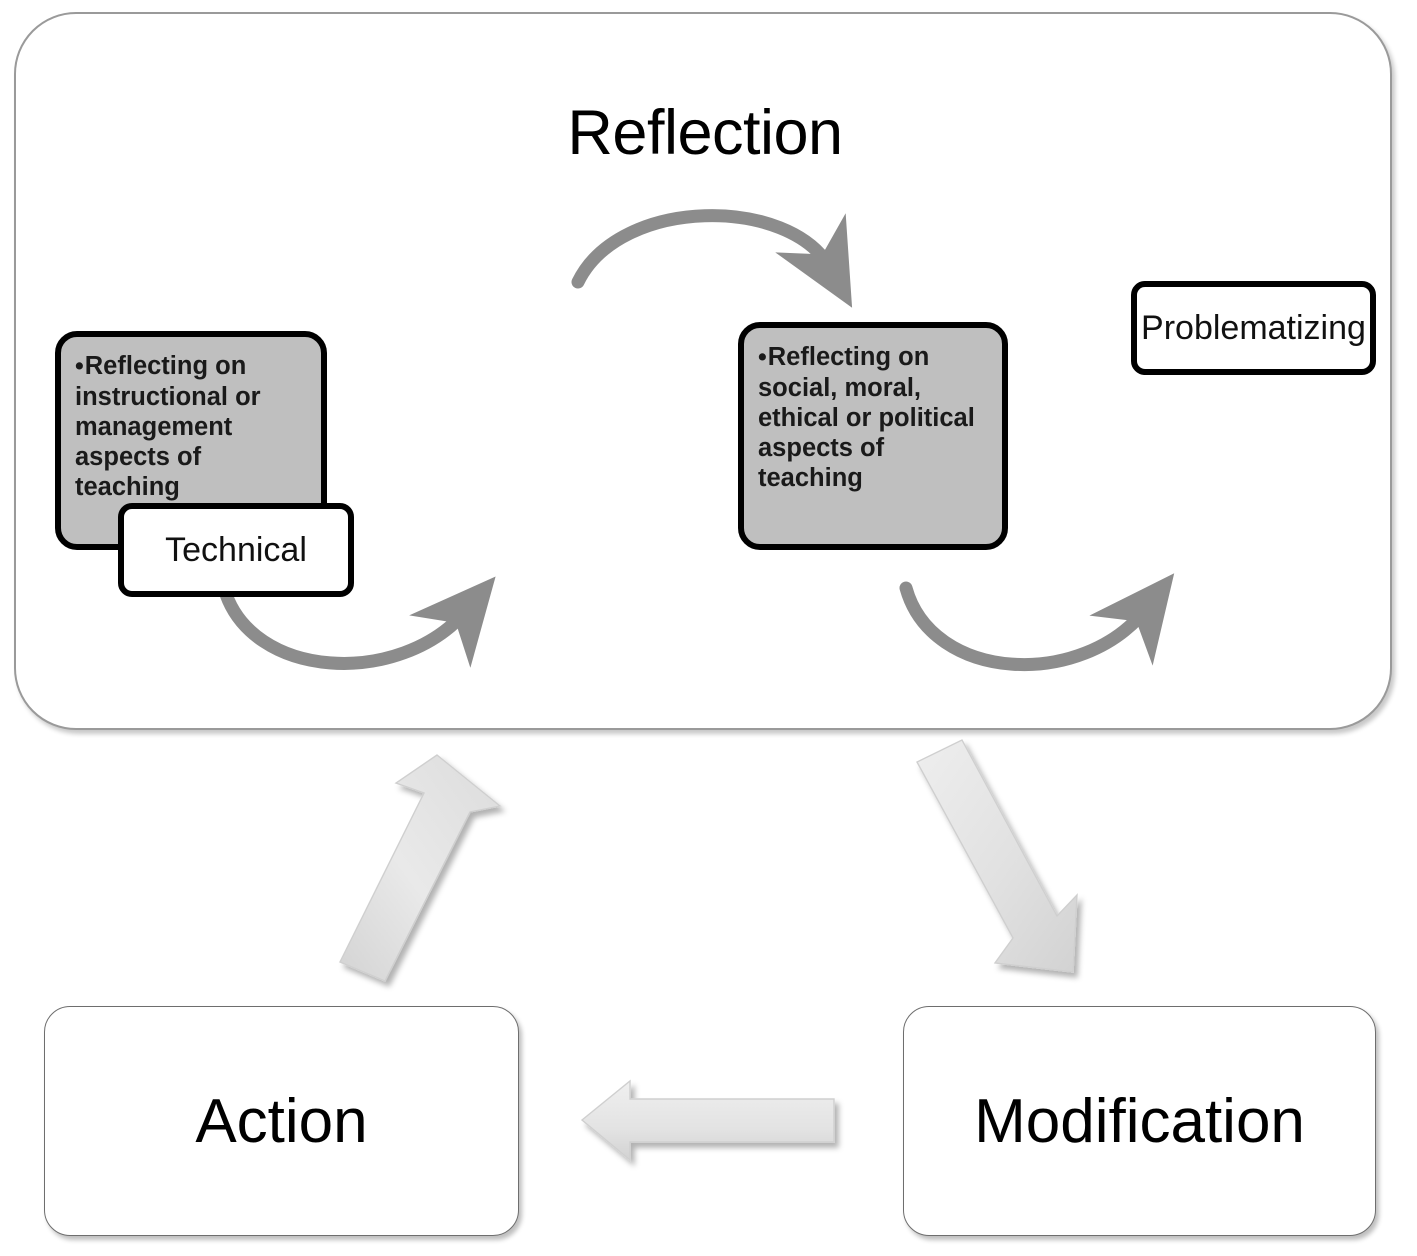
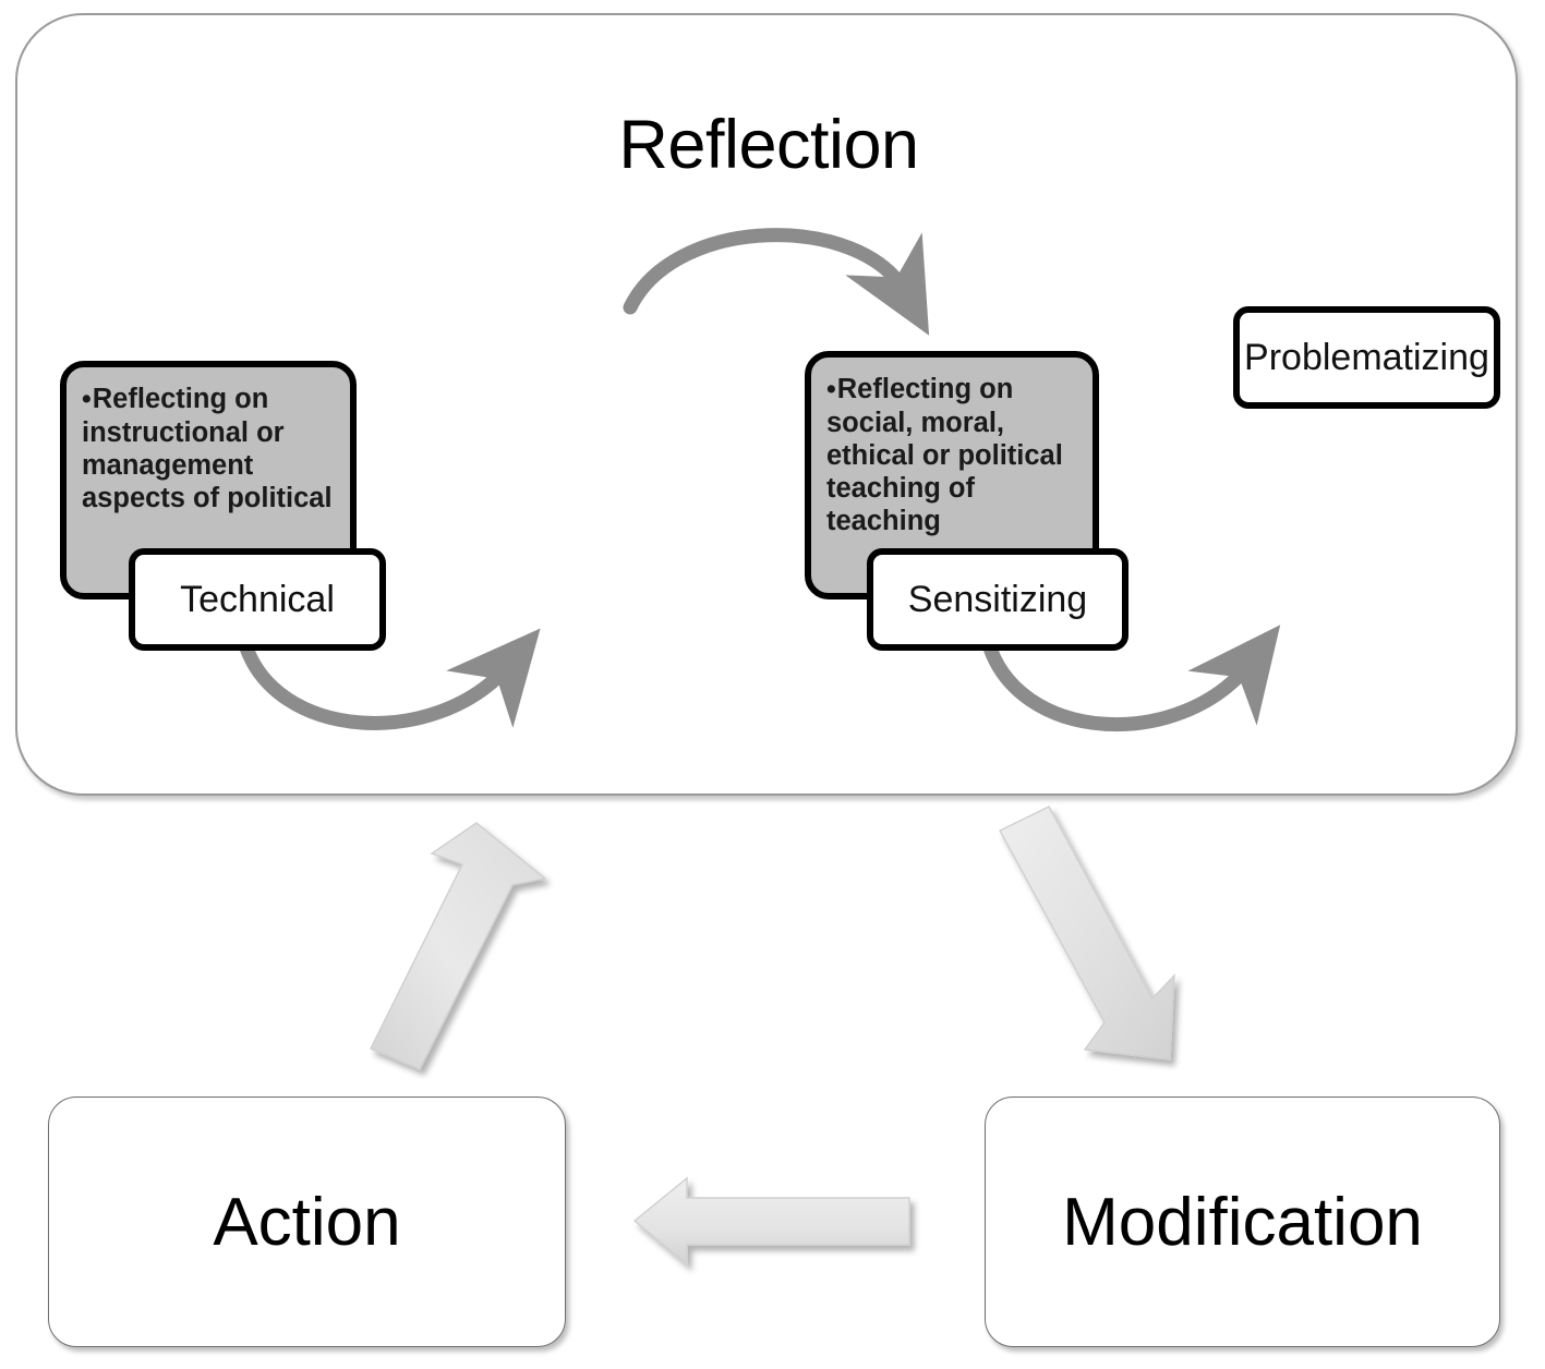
  Reflection
- Reflecting on instructional or management aspects of teaching
+ Reflecting on instructional or management aspects of political
- Reflecting on social, moral, ethical or political aspects of teaching
+ Reflecting on social, moral, ethical or political teaching of teaching
  Technical
+ Sensitizing
  Problematizing
  Action
  Modification
